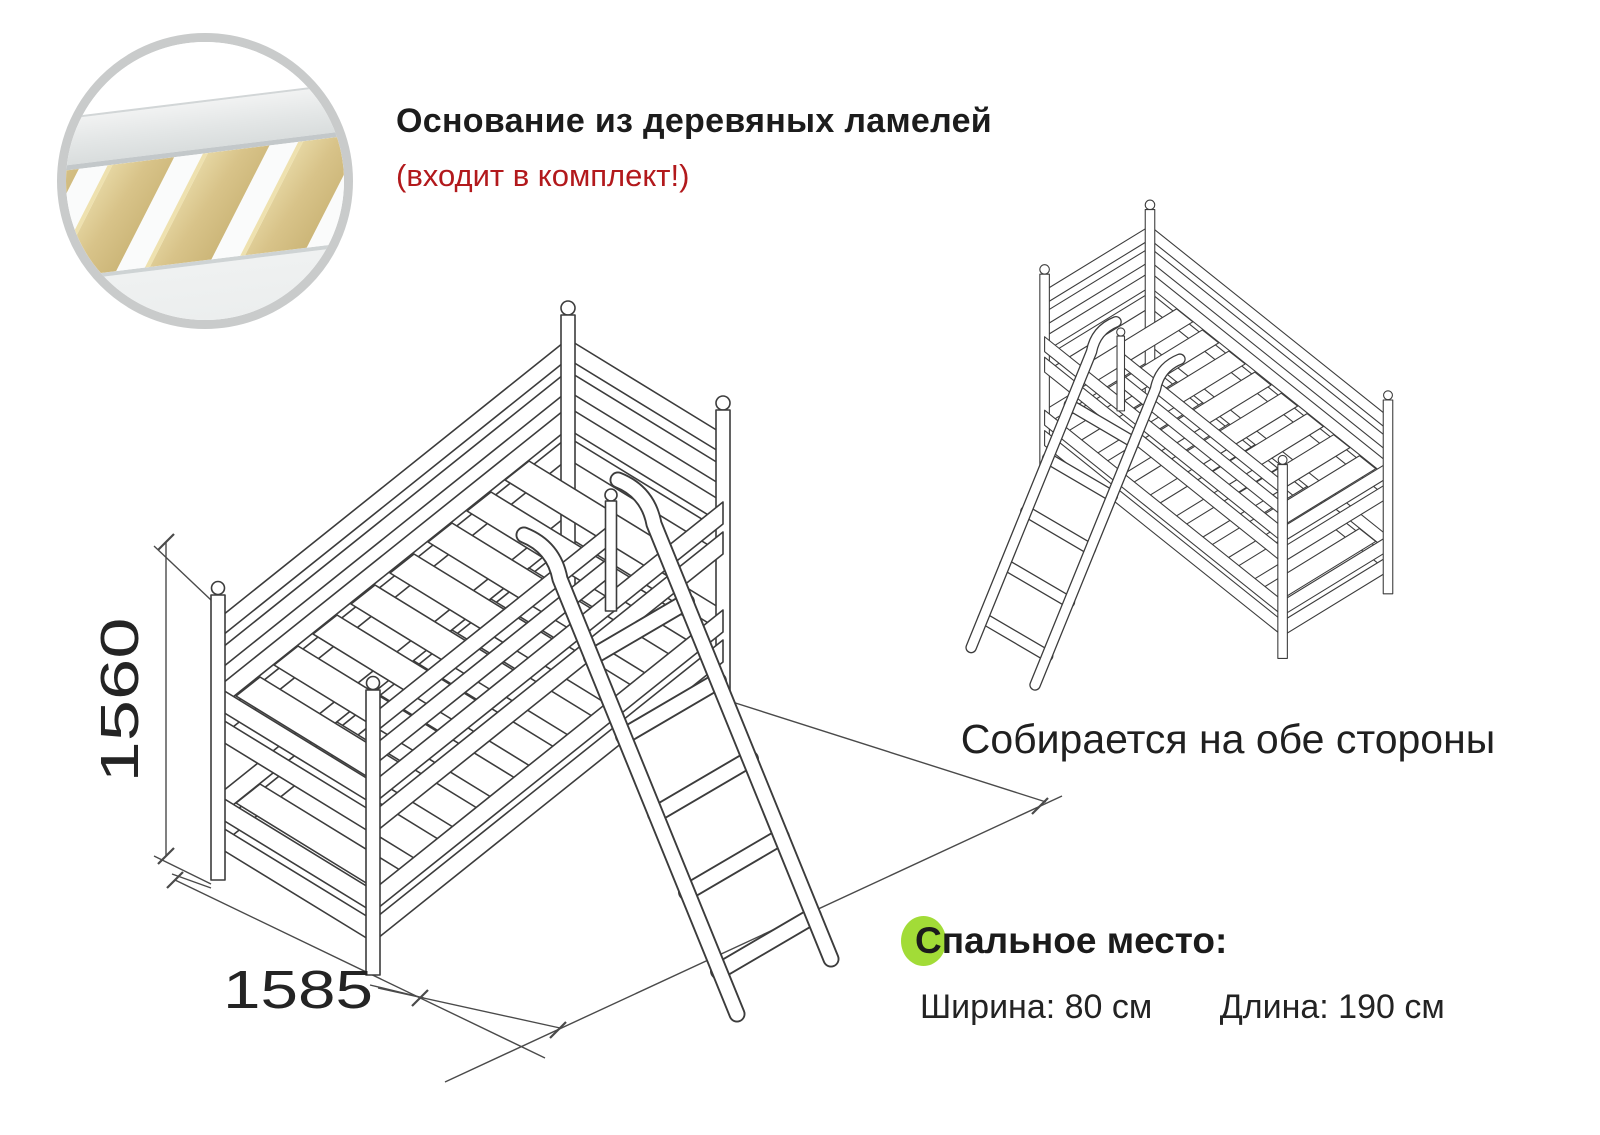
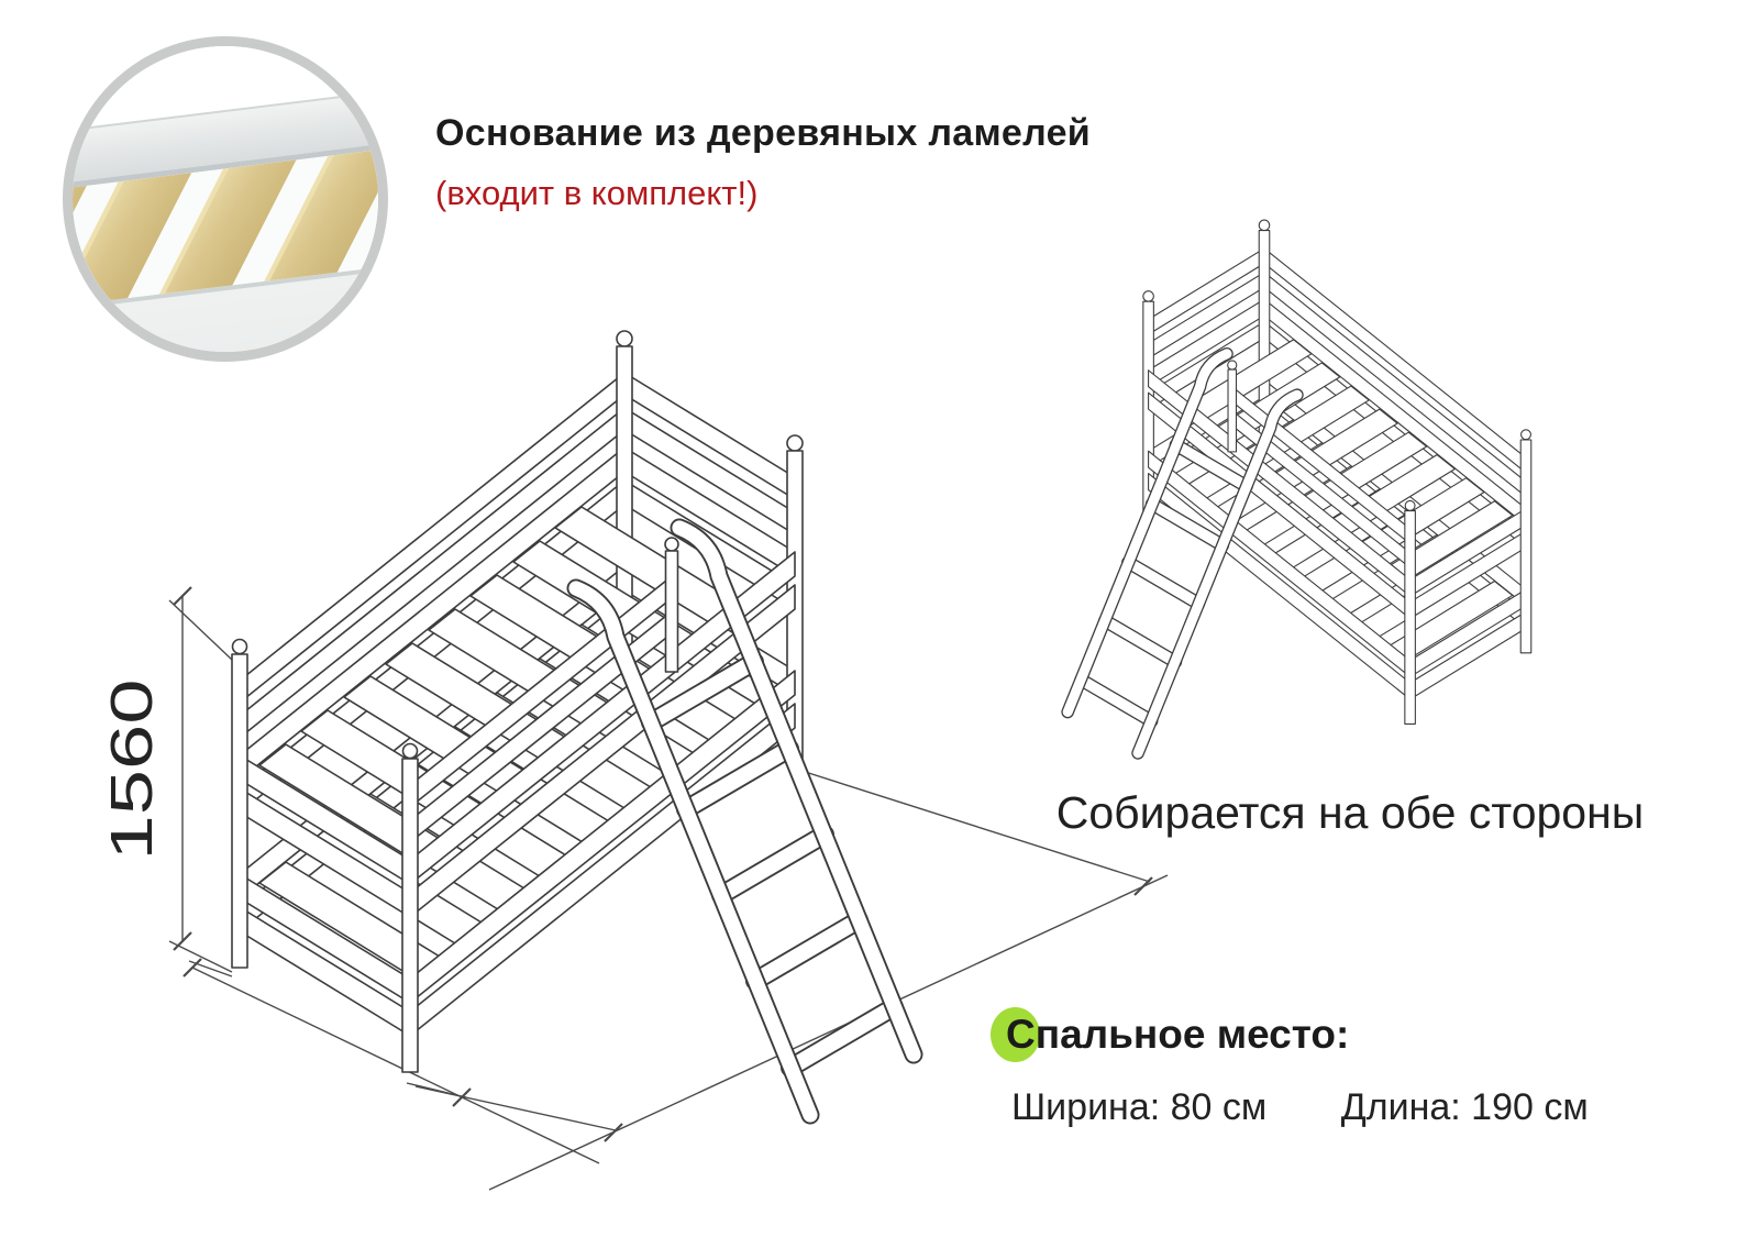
  Основание из деревяных ламелей
  (входит в комплект!)
- 1585
  Собирается на обе стороны
  Спальное место:
  Ширина: 80 см Длина: 190 см
